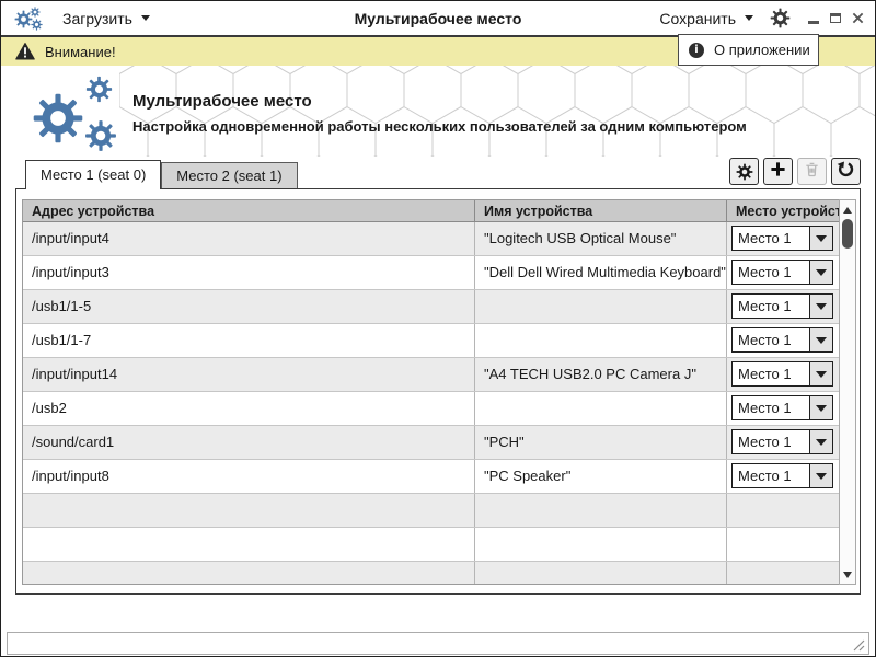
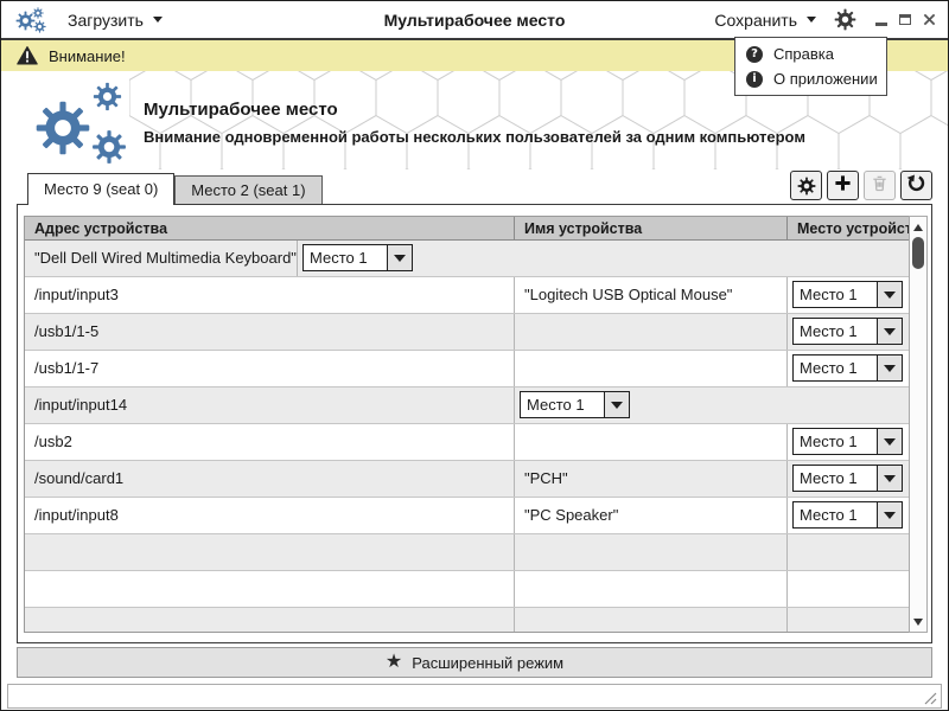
  Загрузить
  Мультирабочее место
  Сохранить
  Внимание!
+ ?
+ Справка
  i
  О приложении
  Мультирабочее место
- Настройка одновременной работы нескольких пользователей за одним компьютером
+ Внимание одновременной работы нескольких пользователей за одним компьютером
- Место 1 (seat 0)
+ Место 9 (seat 0)
  Место 2 (seat 1)
  Адрес устройства
  Имя устройства
  Место устройс
- /input/input4
- "Logitech USB Optical Mouse"
+ "Dell Dell Wired Multimedia Keyboard"
  Место 1
  /input/input3
- "Dell Dell Wired Multimedia Keyboard"
+ "Logitech USB Optical Mouse"
  Место 1
  /usb1/1-5
  Место 1
  /usb1/1-7
  Место 1
  /input/input14
- "A4 TECH USB2.0 PC Camera J"
  Место 1
  /usb2
  Место 1
  /sound/card1
  "PCH"
  Место 1
  /input/input8
  "PC Speaker"
  Место 1
+ ★
+ Расширенный режим
